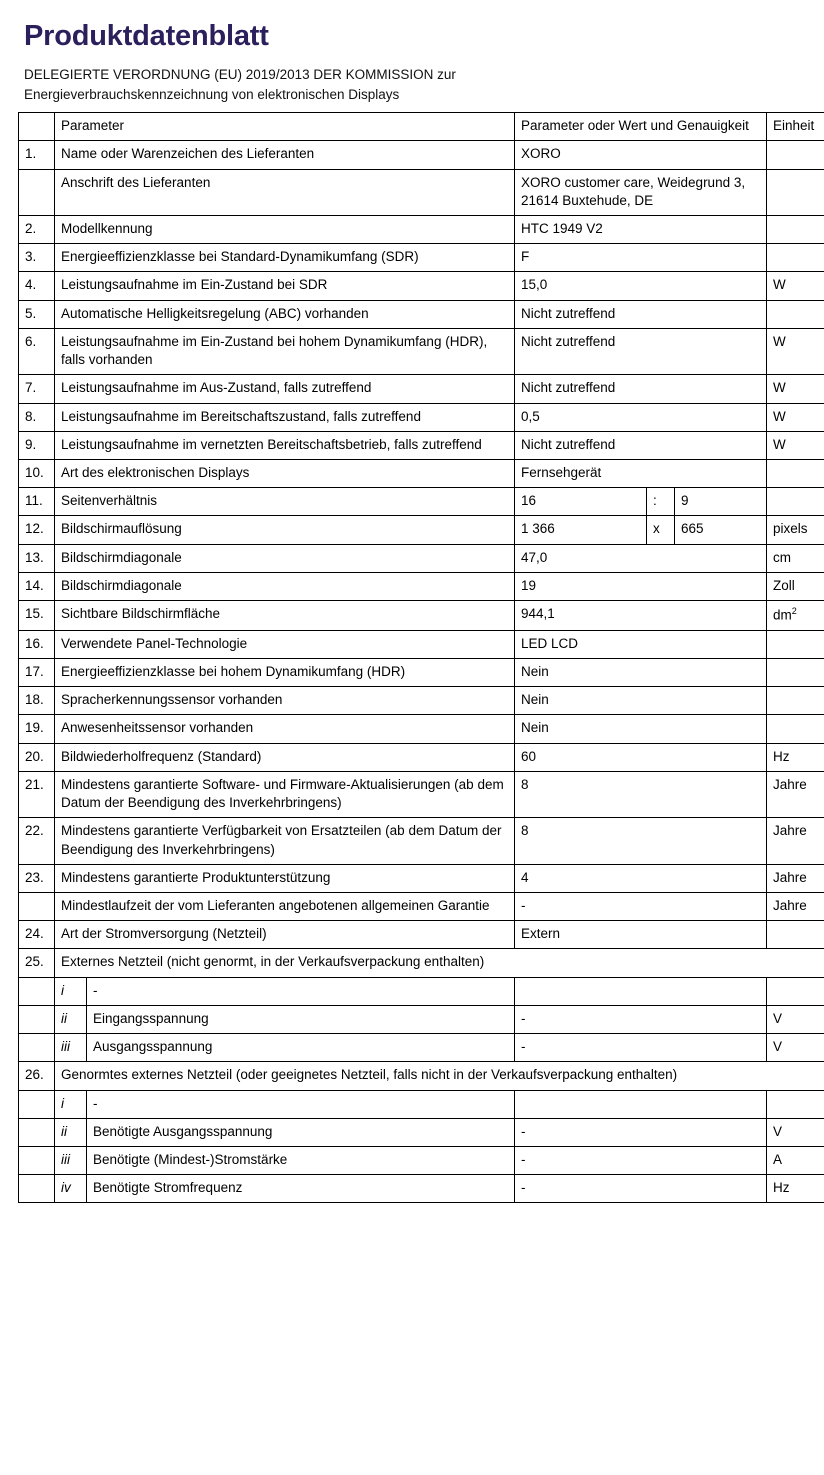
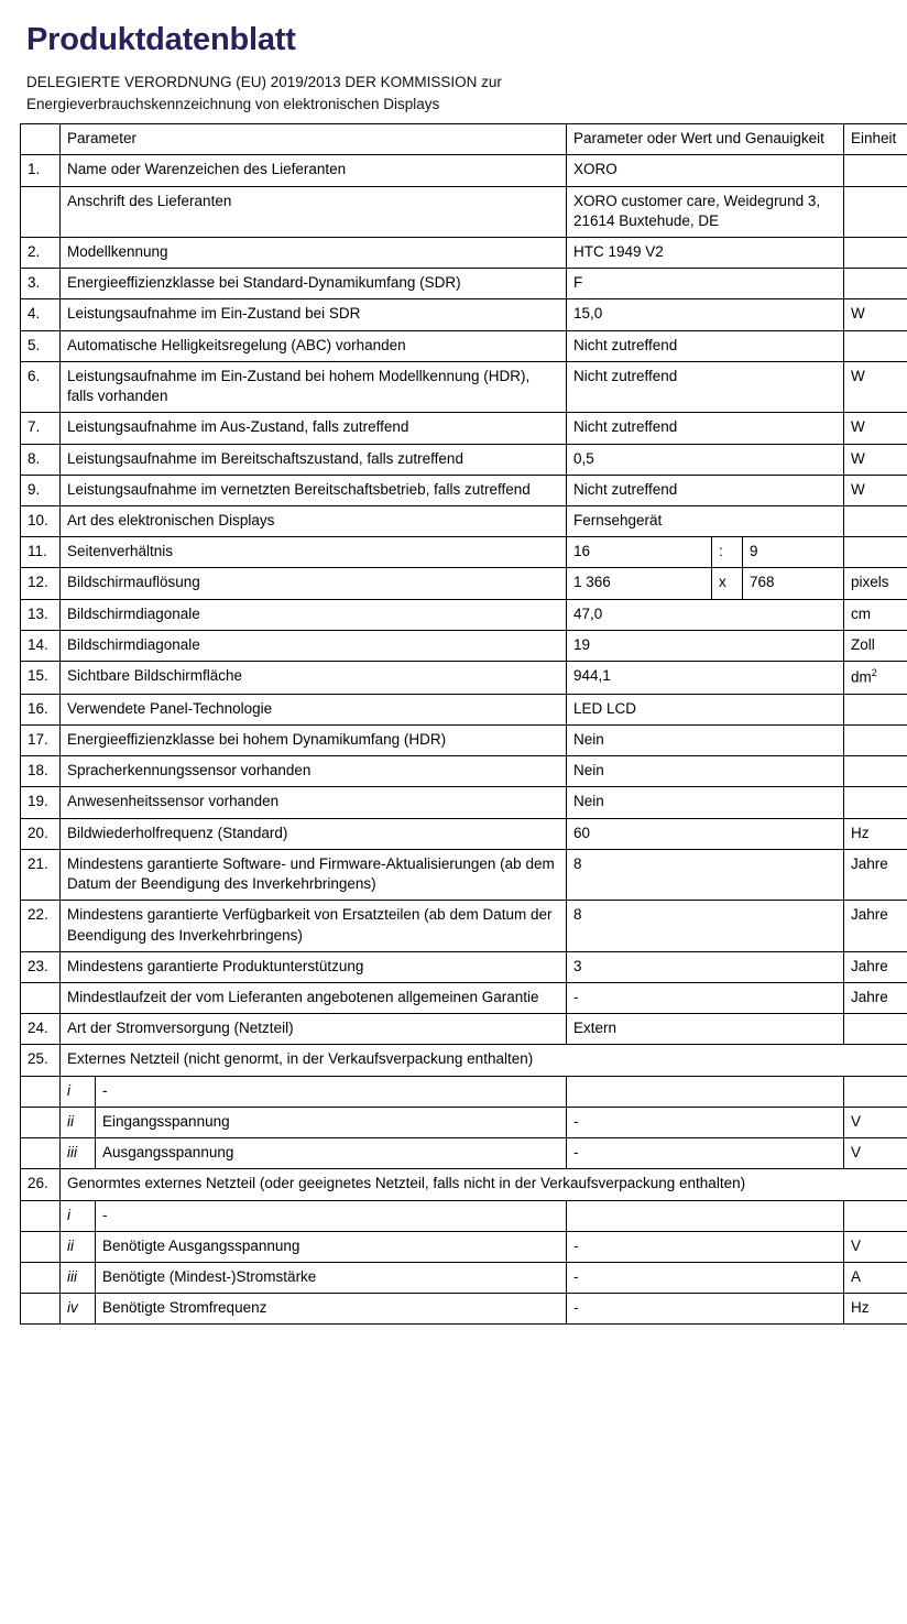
  Produktdatenblatt
  DELEGIERTE VERORDNUNG (EU) 2019/2013 DER KOMMISSION zur
  Energieverbrauchskennzeichnung von elektronischen Displays
  	Parameter	Parameter oder Wert und Genauigkeit	Einheit
  1.	Name oder Warenzeichen des Lieferanten	XORO
  	Anschrift des Lieferanten	XORO customer care, Weidegrund 3, 21614 Buxtehude, DE
  2.	Modellkennung	HTC 1949 V2
  3.	Energieeffizienzklasse bei Standard-Dynamikumfang (SDR)	F
  4.	Leistungsaufnahme im Ein-Zustand bei SDR	15,0	W
  5.	Automatische Helligkeitsregelung (ABC) vorhanden	Nicht zutreffend
- 6.	Leistungsaufnahme im Ein-Zustand bei hohem Dynamikumfang (HDR), falls vorhanden	Nicht zutreffend	W
+ 6.	Leistungsaufnahme im Ein-Zustand bei hohem Modellkennung (HDR), falls vorhanden	Nicht zutreffend	W
  7.	Leistungsaufnahme im Aus-Zustand, falls zutreffend	Nicht zutreffend	W
  8.	Leistungsaufnahme im Bereitschaftszustand, falls zutreffend	0,5	W
  9.	Leistungsaufnahme im vernetzten Bereitschaftsbetrieb, falls zutreffend	Nicht zutreffend	W
  10.	Art des elektronischen Displays	Fernsehgerät
  11.	Seitenverhältnis	16	:	9
- 12.	Bildschirmauflösung	1 366	x	665	pixels
+ 12.	Bildschirmauflösung	1 366	x	768	pixels
  13.	Bildschirmdiagonale	47,0	cm
  14.	Bildschirmdiagonale	19	Zoll
  15.	Sichtbare Bildschirmfläche	944,1	dm2
  16.	Verwendete Panel-Technologie	LED LCD
  17.	Energieeffizienzklasse bei hohem Dynamikumfang (HDR)	Nein
  18.	Spracherkennungssensor vorhanden	Nein
  19.	Anwesenheitssensor vorhanden	Nein
  20.	Bildwiederholfrequenz (Standard)	60	Hz
  21.	Mindestens garantierte Software- und Firmware-Aktualisierungen (ab dem Datum der Beendigung des Inverkehrbringens)	8	Jahre
  22.	Mindestens garantierte Verfügbarkeit von Ersatzteilen (ab dem Datum der Beendigung des Inverkehrbringens)	8	Jahre
- 23.	Mindestens garantierte Produktunterstützung	4	Jahre
+ 23.	Mindestens garantierte Produktunterstützung	3	Jahre
  	Mindestlaufzeit der vom Lieferanten angebotenen allgemeinen Garantie	-	Jahre
  24.	Art der Stromversorgung (Netzteil)	Extern
  25.	Externes Netzteil (nicht genormt, in der Verkaufsverpackung enthalten)
  	i	-
  	ii	Eingangsspannung	-	V
  	iii	Ausgangsspannung	-	V
  26.	Genormtes externes Netzteil (oder geeignetes Netzteil, falls nicht in der Verkaufsverpackung enthalten)
  	i	-
  	ii	Benötigte Ausgangsspannung	-	V
  	iii	Benötigte (Mindest-)Stromstärke	-	A
  	iv	Benötigte Stromfrequenz	-	Hz
